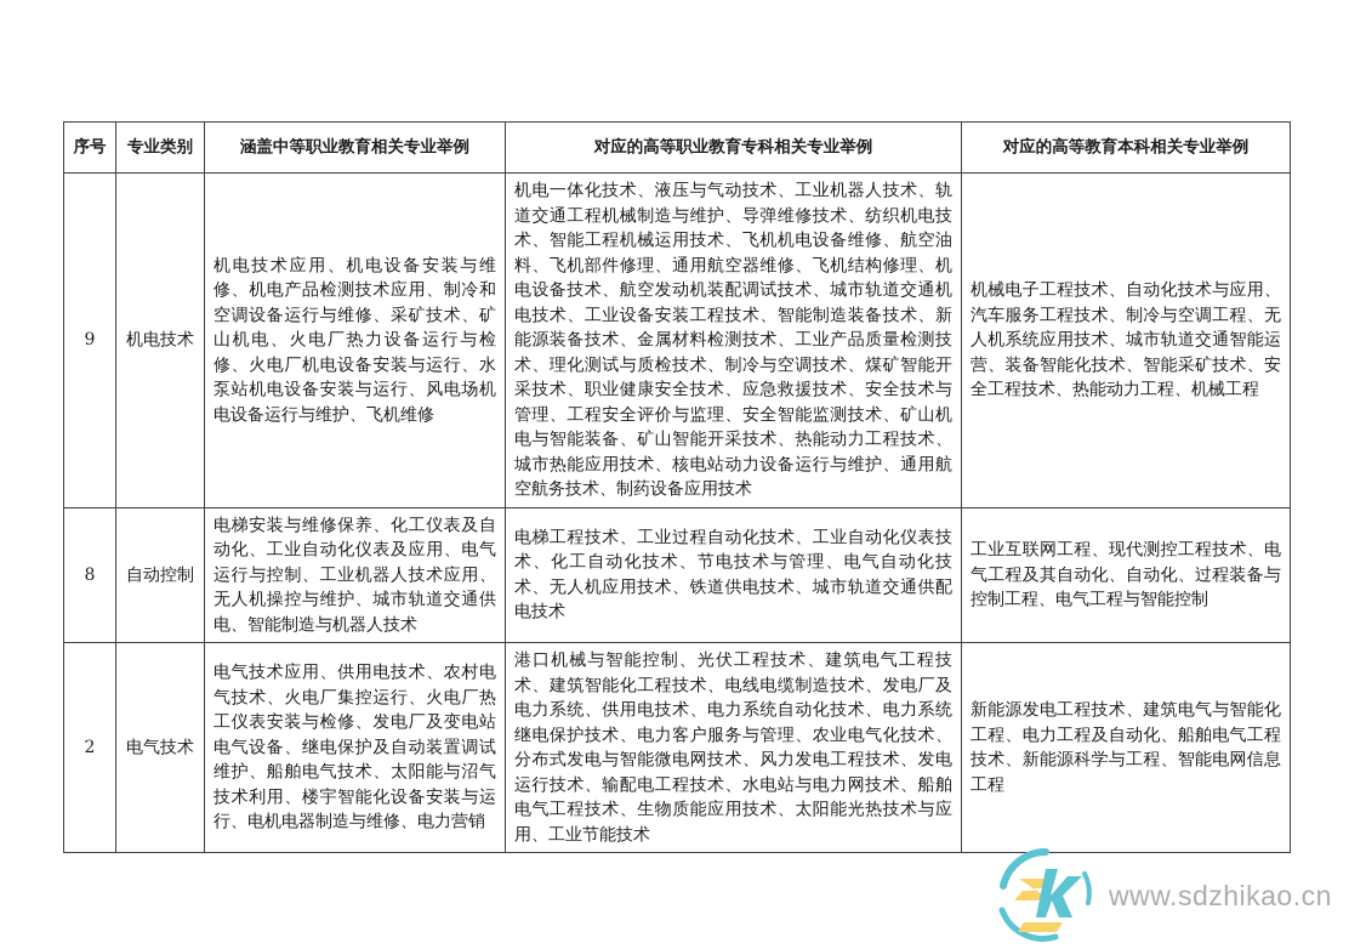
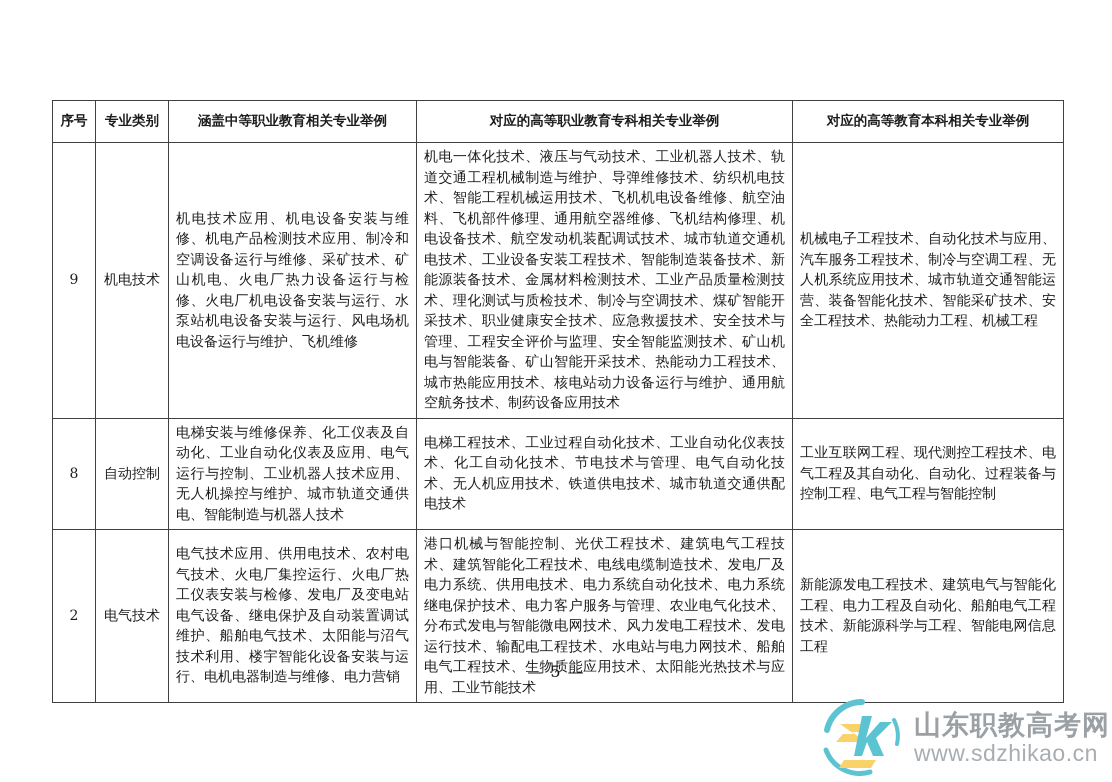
  序号	专业类别	涵盖中等职业教育相关专业举例	对应的高等职业教育专科相关专业举例	对应的高等教育本科相关专业举例
  9	机电技术	机电技术应用、机电设备安装与维修、机电产品检测技术应用、制冷和空调设备运行与维修、采矿技术、矿山机电、火电厂热力设备运行与检修、火电厂机电设备安装与运行、水泵站机电设备安装与运行、风电场机电设备运行与维护、飞机维修	机电一体化技术、液压与气动技术、工业机器人技术、轨道交通工程机械制造与维护、导弹维修技术、纺织机电技术、智能工程机械运用技术、飞机机电设备维修、航空油料、飞机部件修理、通用航空器维修、飞机结构修理、机电设备技术、航空发动机装配调试技术、城市轨道交通机电技术、工业设备安装工程技术、智能制造装备技术、新能源装备技术、金属材料检测技术、工业产品质量检测技术、理化测试与质检技术、制冷与空调技术、煤矿智能开采技术、职业健康安全技术、应急救援技术、安全技术与管理、工程安全评价与监理、安全智能监测技术、矿山机电与智能装备、矿山智能开采技术、热能动力工程技术、城市热能应用技术、核电站动力设备运行与维护、通用航空航务技术、制药设备应用技术	机械电子工程技术、自动化技术与应用、汽车服务工程技术、制冷与空调工程、无人机系统应用技术、城市轨道交通智能运营、装备智能化技术、智能采矿技术、安全工程技术、热能动力工程、机械工程
  8	自动控制	电梯安装与维修保养、化工仪表及自动化、工业自动化仪表及应用、电气运行与控制、工业机器人技术应用、无人机操控与维护、城市轨道交通供电、智能制造与机器人技术	电梯工程技术、工业过程自动化技术、工业自动化仪表技术、化工自动化技术、节电技术与管理、电气自动化技术、无人机应用技术、铁道供电技术、城市轨道交通供配电技术	工业互联网工程、现代测控工程技术、电气工程及其自动化、自动化、过程装备与控制工程、电气工程与智能控制
  2	电气技术	电气技术应用、供用电技术、农村电气技术、火电厂集控运行、火电厂热工仪表安装与检修、发电厂及变电站电气设备、继电保护及自动装置调试维护、船舶电气技术、太阳能与沼气技术利用、楼宇智能化设备安装与运行、电机电器制造与维修、电力营销	港口机械与智能控制、光伏工程技术、建筑电气工程技术、建筑智能化工程技术、电线电缆制造技术、发电厂及电力系统、供用电技术、电力系统自动化技术、电力系统继电保护技术、电力客户服务与管理、农业电气化技术、分布式发电与智能微电网技术、风力发电工程技术、发电运行技术、输配电工程技术、水电站与电力网技术、船舶电气工程技术、生物质能应用技术、太阳能光热技术与应用、工业节能技术	新能源发电工程技术、建筑电气与智能化工程、电力工程及自动化、船舶电气工程技术、新能源科学与工程、智能电网信息工程
+ — 5 —
+ 山东职教高考网
  www.sdzhikao.cn
